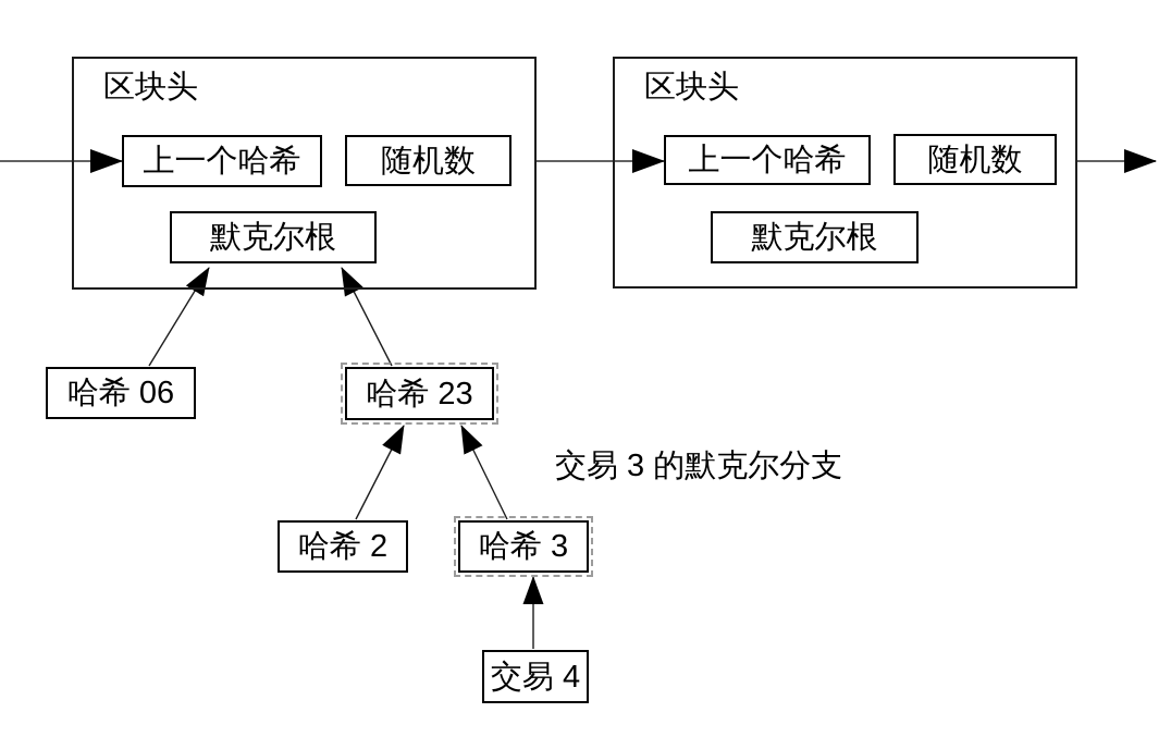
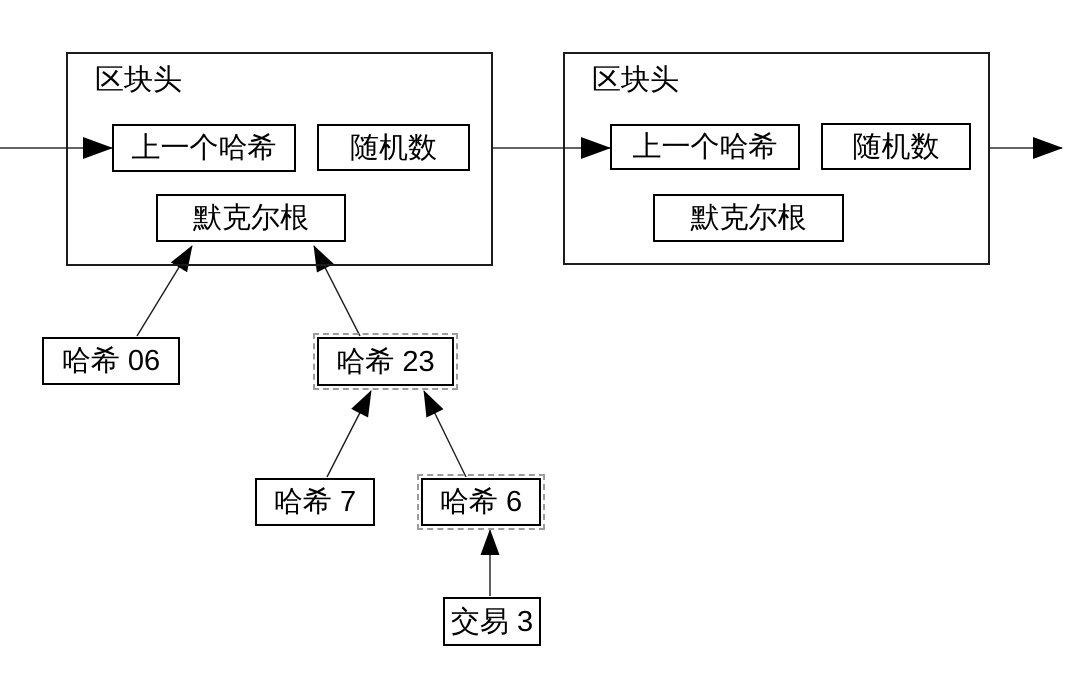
  区块头
  上一个哈希
  随机数
  默克尔根
  区块头
  上一个哈希
  随机数
  默克尔根
  哈希 06
  哈希 23
- 哈希 2
+ 哈希 7
- 哈希 3
+ 哈希 6
- 交易 4
+ 交易 3
- 交易 3 的默克尔分支
